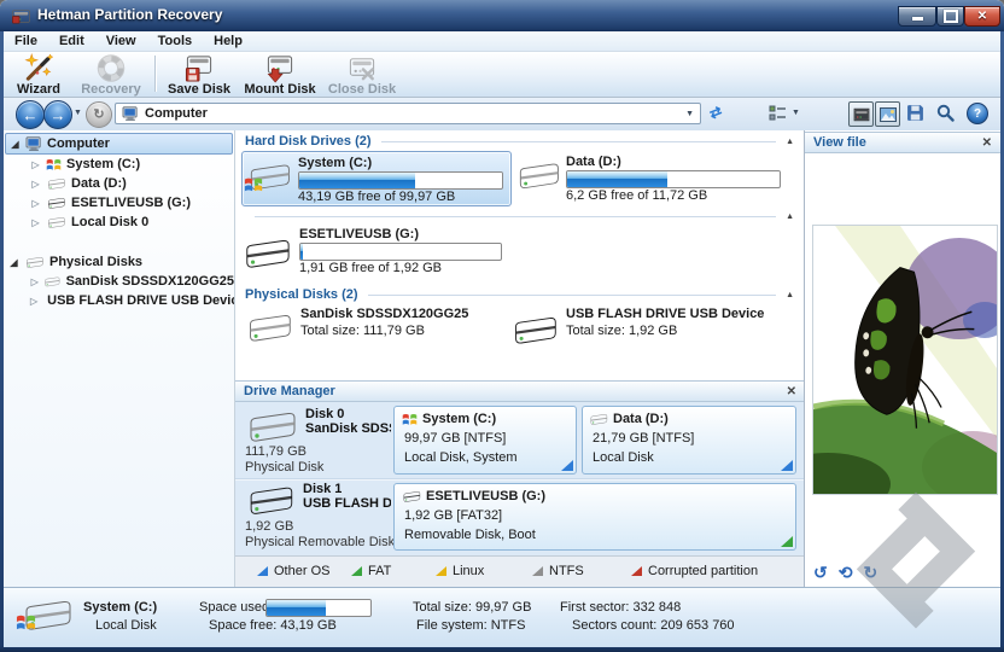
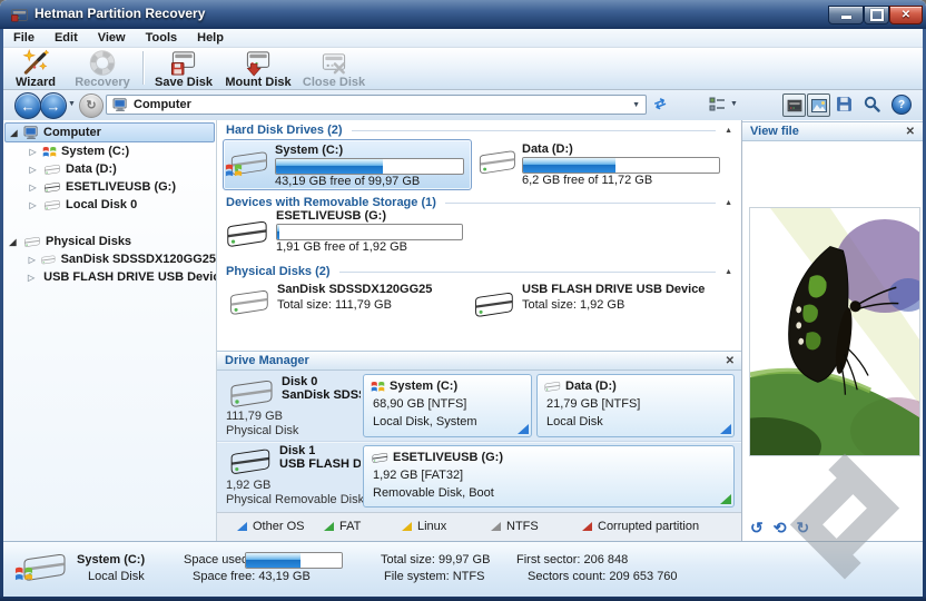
  Hetman Partition Recovery
  ✕
  File
  Edit
  View
  Tools
  Help
  Wizard
  Recovery
  Save Disk
  Mount Disk
  Close Disk
  ←
  →
  ↻
  Computer
  ?
  ◢
  Computer
  ▷
  System (C:)
  ▷
  Data (D:)
  ▷
  ESETLIVEUSB (G:)
  ▷
  Local Disk 0
  ◢
  Physical Disks
  ▷
  SanDisk SDSSDX120GG25
  ▷
  USB FLASH DRIVE USB Devi
  Hard Disk Drives (2)
  System (C:)
  43,19 GB free of 99,97 GB
  Data (D:)
  6,2 GB free of 11,72 GB
+ Devices with Removable Storage (1)
  ESETLIVEUSB (G:)
  1,91 GB free of 1,92 GB
  Physical Disks (2)
  SanDisk SDSSDX120GG25
  Total size: 111,79 GB
  USB FLASH DRIVE USB Device
  Total size: 1,92 GB
  Drive Manager
  ✕
  Disk 0
  111,79 GB
  Physical Disk
  System (C:)
- 99,97 GB [NTFS]
+ 68,90 GB [NTFS]
  Local Disk, System
  Data (D:)
  21,79 GB [NTFS]
  Local Disk
  Disk 1
  1,92 GB
  Physical Removable Disk
  ESETLIVEUSB (G:)
  1,92 GB [FAT32]
  Removable Disk, Boot
  Other OS
  FAT
  Linux
  NTFS
  Corrupted partition
  View file
  ✕
  ↺
  ⟲
  ↻
  System (C:)
  Local Disk
  Space use
  Space free: 43,19 GB
  Total size: 99,97 GB
  File system: NTFS
- First sector: 332 848
+ First sector: 206 848
  Sectors count: 209 653 760
